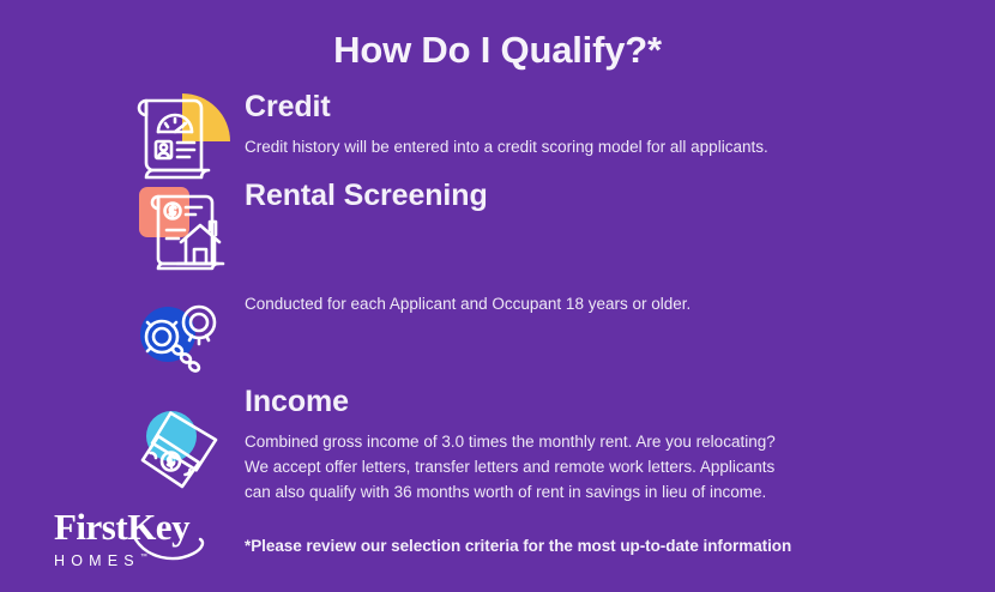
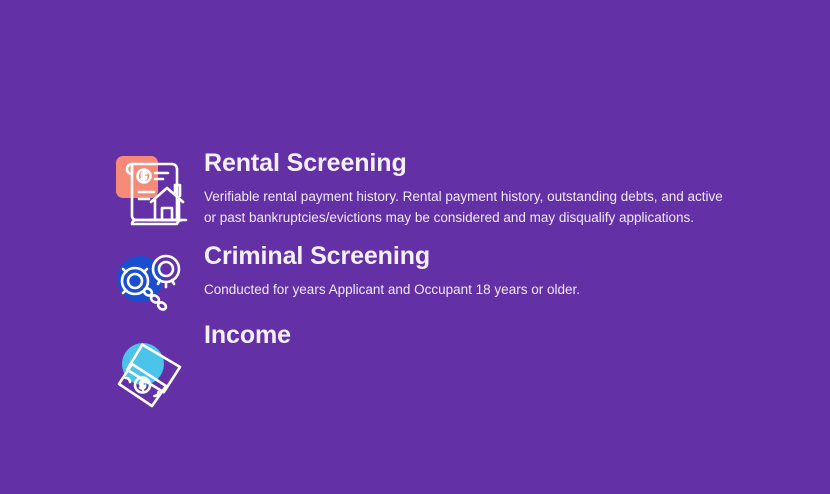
- How Do I Qualify?*
- Credit
- Credit history will be entered into a credit scoring model for all applicants.
  Rental Screening
+ Verifiable rental payment history. Rental payment history, outstanding debts, and active
+ or past bankruptcies/evictions may be considered and may disqualify applications.
+ Criminal Screening
- Conducted for each Applicant and Occupant 18 years or older.
+ Conducted for years Applicant and Occupant 18 years or older.
  Income
- Combined gross income of 3.0 times the monthly rent. Are you relocating?
- We accept offer letters, transfer letters and remote work letters. Applicants
- can also qualify with 36 months worth of rent in savings in lieu of income.
- FirstKey HOMES
- *Please review our selection criteria for the most up-to-date information
